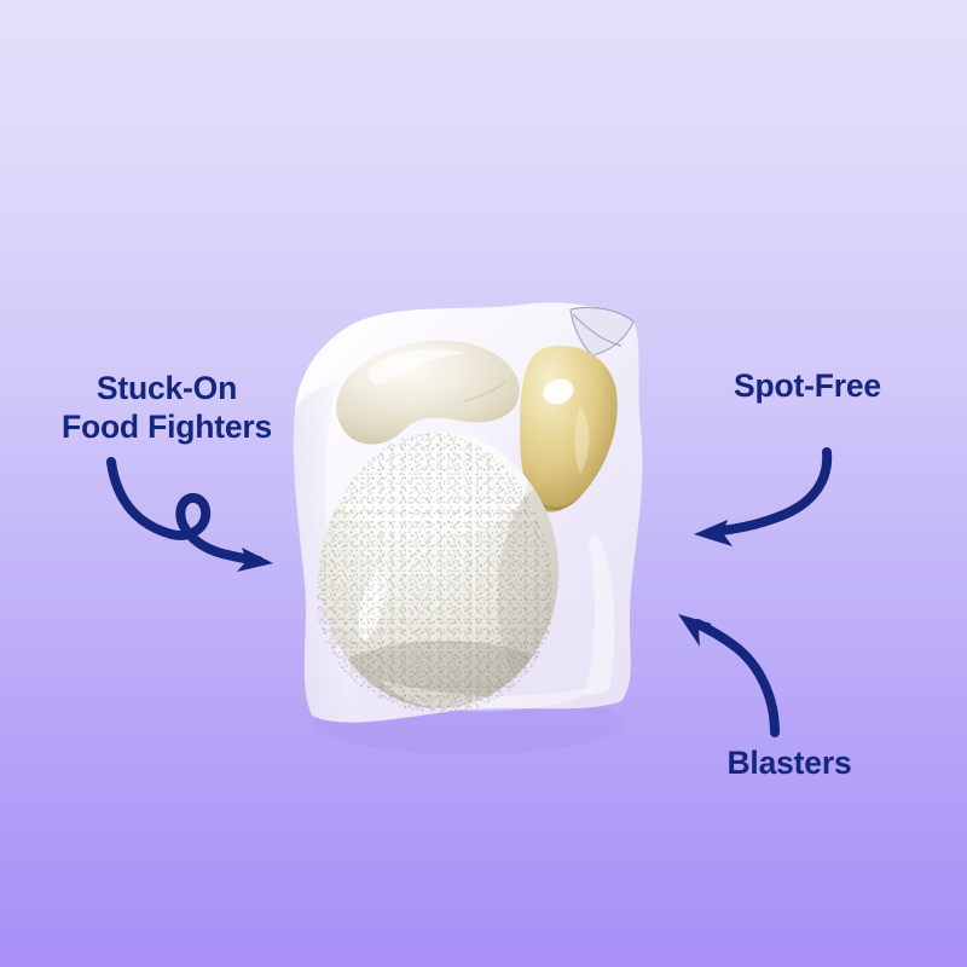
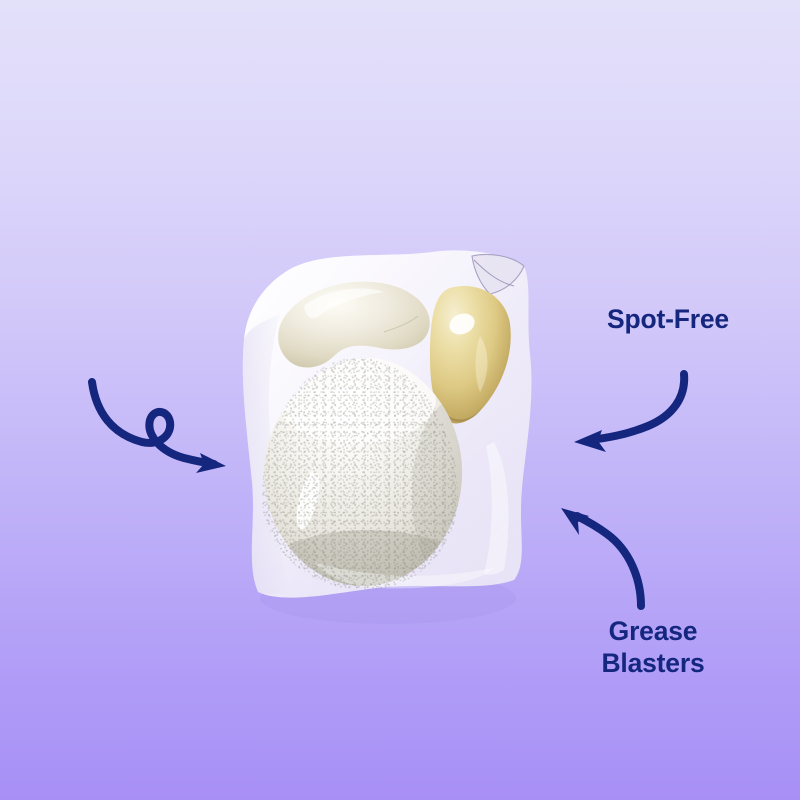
- Stuck-On
- Food Fighters
  Spot-Free
+ Grease
  Blasters
